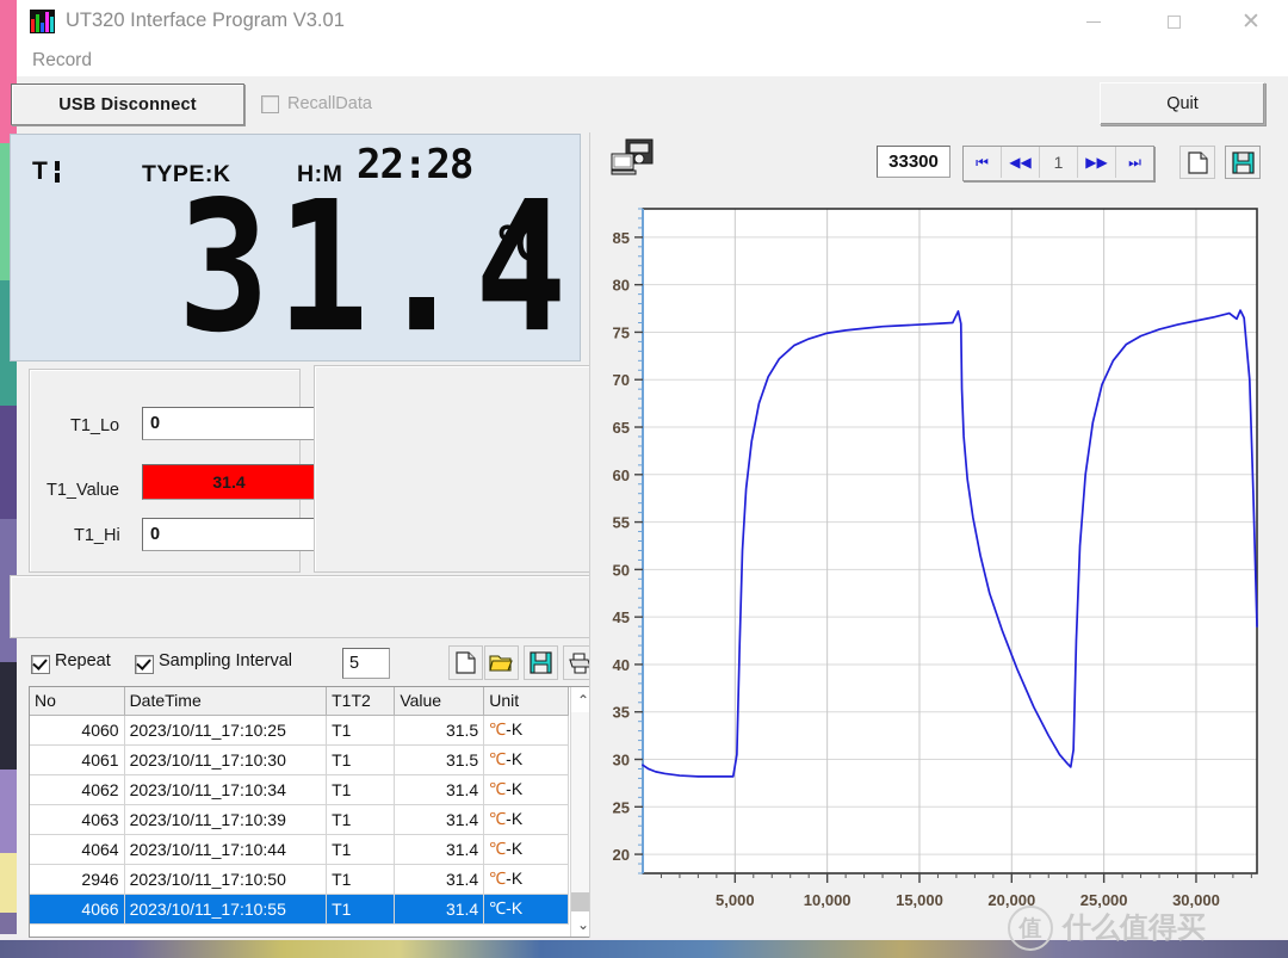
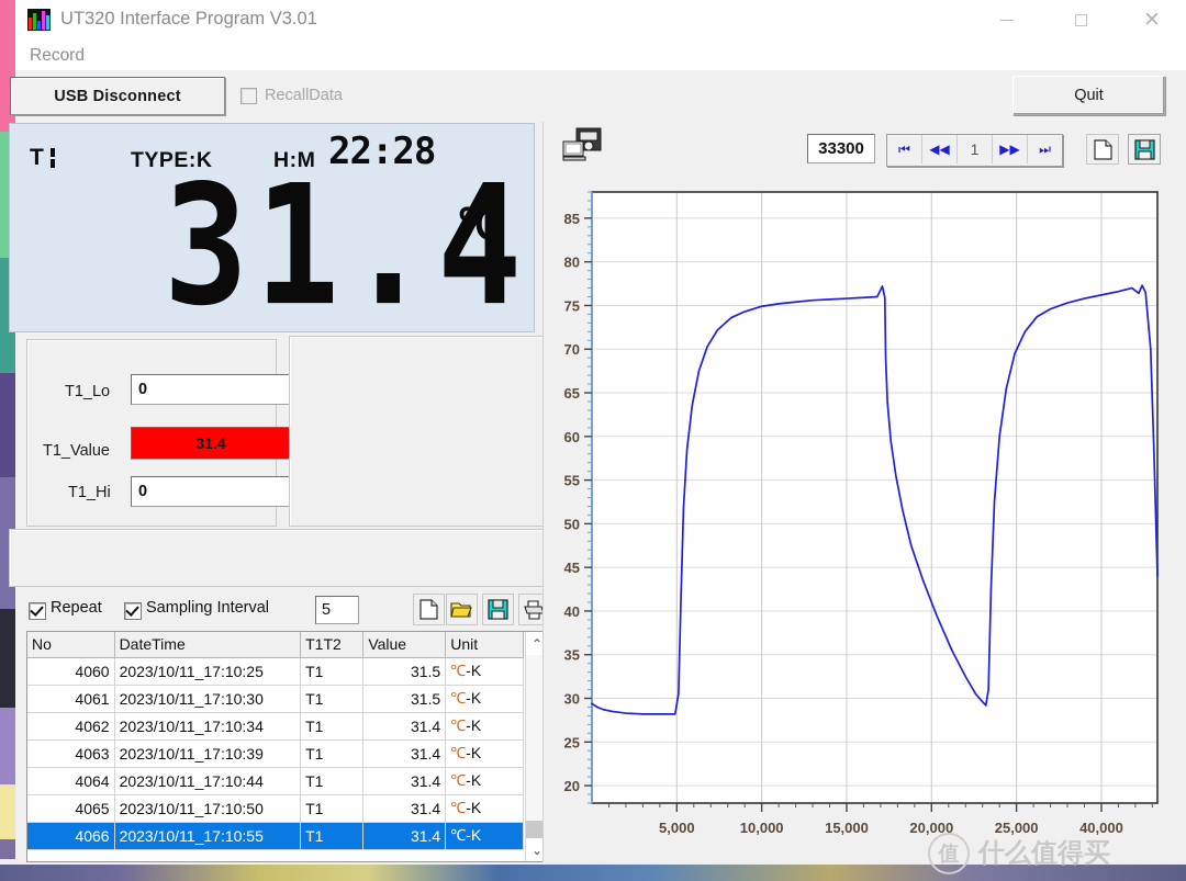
  UT320 Interface Program V3.01
  ✕
  Record
  USB Disconnect
  RecallData
  Quit
  T
  TYPE:K
  H:M
  22:28
  31.4
  ℃
  T1_Lo
  0
  T1_Value
  31.4
  T1_Hi
  0
  Repeat
  Sampling Interval
  5
  No	DateTime	T1T2	Value	Unit
  4060	2023/10/11_17:10:25	T1	31.5	℃-K
  4061	2023/10/11_17:10:30	T1	31.5	℃-K
  4062	2023/10/11_17:10:34	T1	31.4	℃-K
  4063	2023/10/11_17:10:39	T1	31.4	℃-K
  4064	2023/10/11_17:10:44	T1	31.4	℃-K
- 2946	2023/10/11_17:10:50	T1	31.4	℃-K
+ 4065	2023/10/11_17:10:50	T1	31.4	℃-K
  4066	2023/10/11_17:10:55	T1	31.4	℃-K
  ⌃
  ⌄
  33300
  ⏮
  ◀◀
  1
  ▶▶
  ⏭
  20
  25
  30
  35
  40
  45
  50
  55
  60
  65
  70
  75
  80
  85
  5,000
  10,000
  15,000
  20,000
  25,000
- 30,000
+ 40,000
  值
  什么值得买
